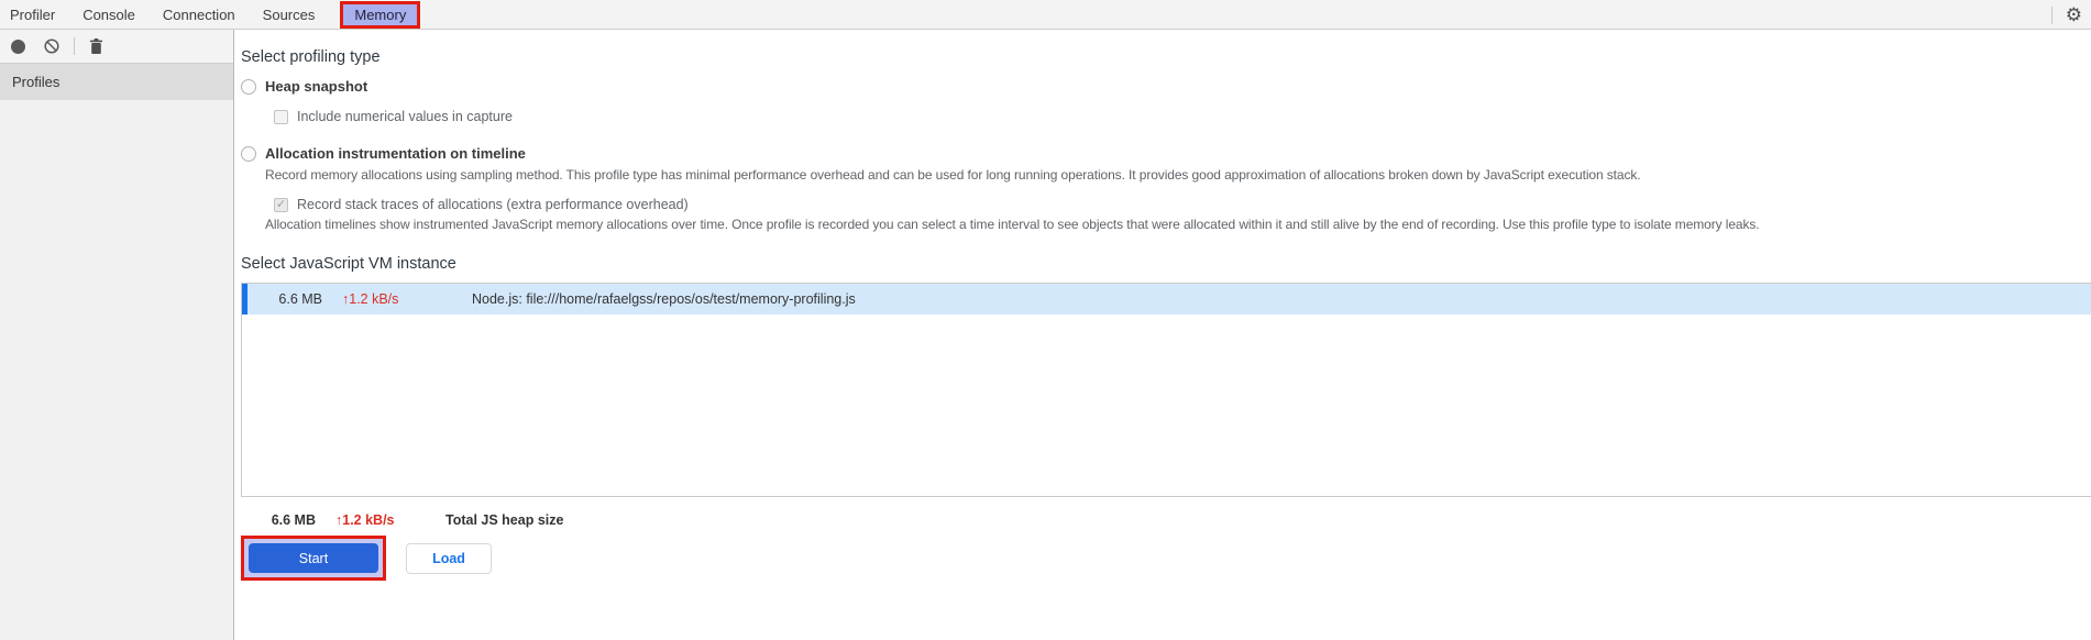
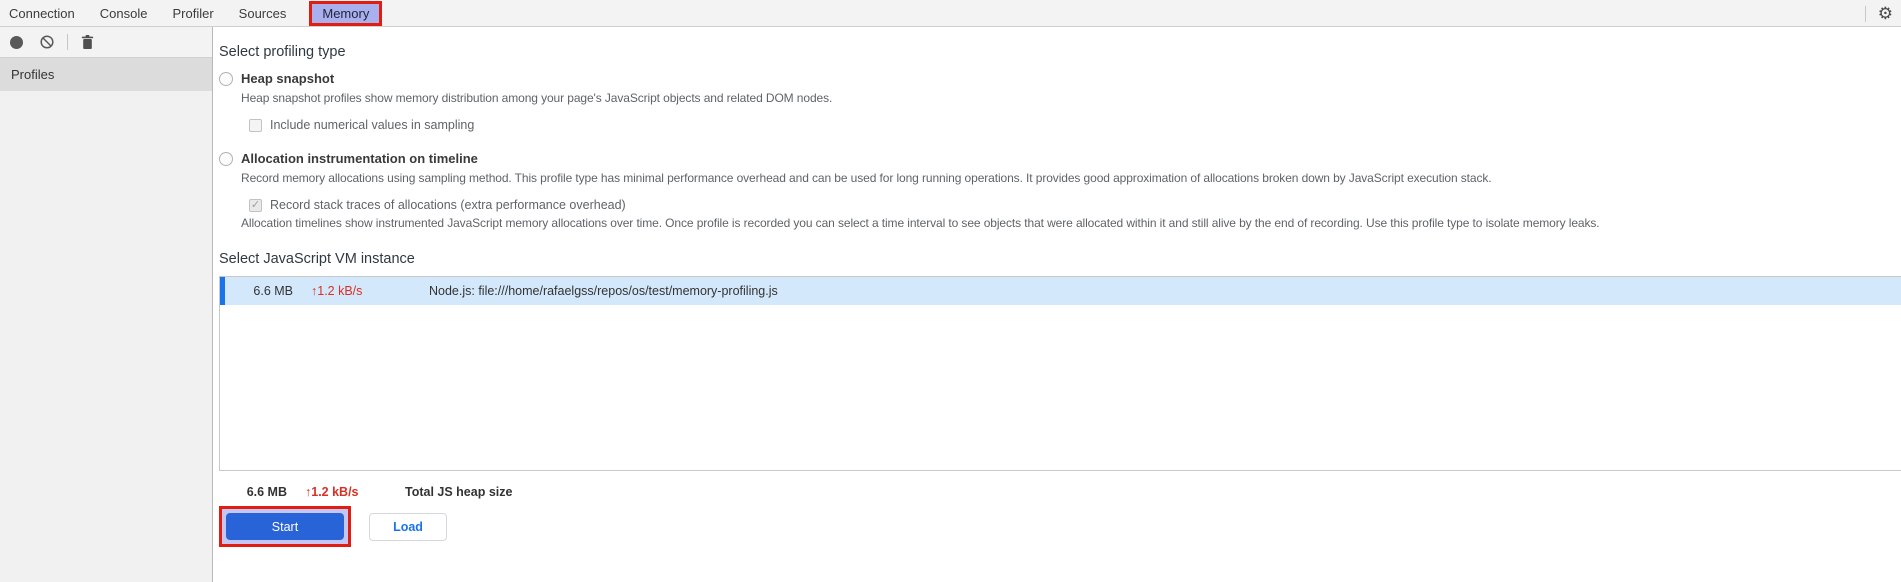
- Profiler
+ Connection
  Console
- Connection
+ Profiler
  Sources
  Memory
  ⚙
  Profiles
  Select profiling type
  Heap snapshot
+ Heap snapshot profiles show memory distribution among your page's JavaScript objects and related DOM nodes.
- Include numerical values in capture
+ Include numerical values in sampling
  Allocation instrumentation on timeline
  Record memory allocations using sampling method. This profile type has minimal performance overhead and can be used for long running operations. It provides good approximation of allocations broken down by JavaScript execution stack.
  ✓
  Record stack traces of allocations (extra performance overhead)
  Allocation timelines show instrumented JavaScript memory allocations over time. Once profile is recorded you can select a time interval to see objects that were allocated within it and still alive by the end of recording. Use this profile type to isolate memory leaks.
  Select JavaScript VM instance
  6.6 MB
  ↑1.2 kB/s
  Node.js: file:///home/rafaelgss/repos/os/test/memory-profiling.js
  6.6 MB
  ↑1.2 kB/s
  Total JS heap size
  Start
  Load
